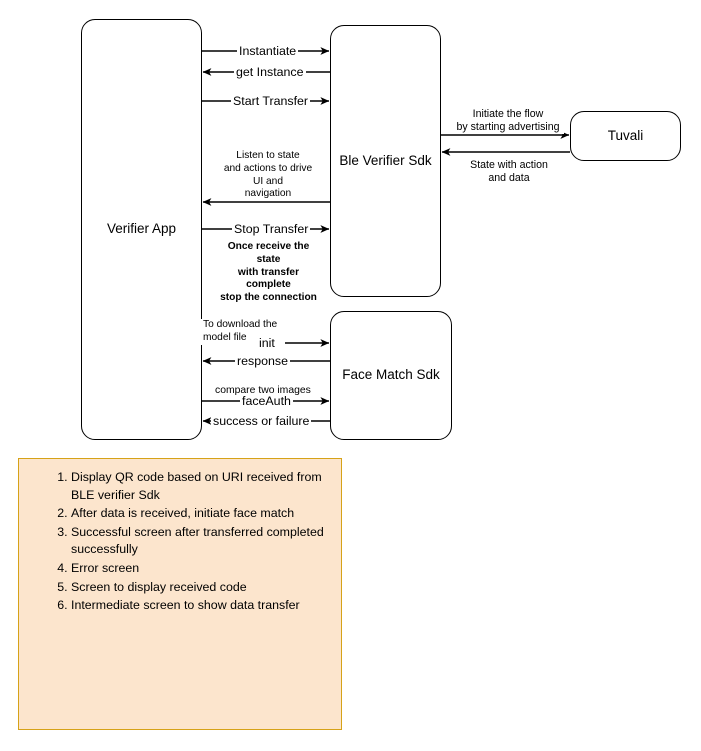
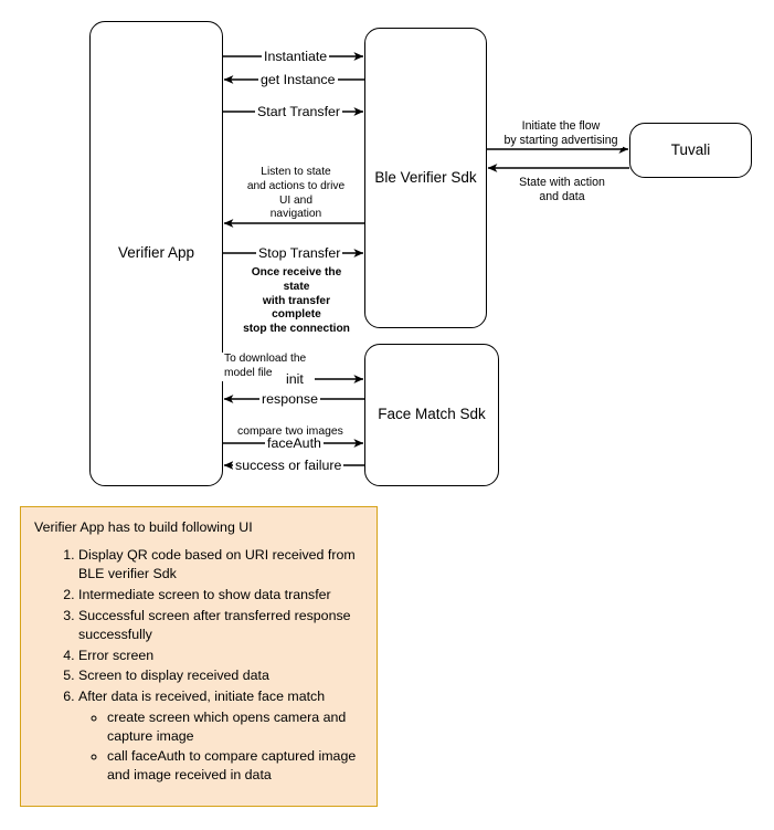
  Verifier App
  Ble Verifier Sdk
  Face Match Sdk
  Tuvali
  Instantiate
  get Instance
  Start Transfer
  Listen to state
  and actions to drive
  UI and
  navigation
  Stop Transfer
  Once receive the state
  with transfer complete
  stop the connection
  Initiate the flow
  by starting advertising
  State with action
  and data
  To download the
  model file
  init
  response
  compare two images
  faceAuth
  success or failure
+ Verifier App has to build following UI
  Display QR code based on URI received from BLE verifier Sdk
- After data is received, initiate face match
+ Intermediate screen to show data transfer
- Successful screen after transferred completed successfully
+ Successful screen after transferred response successfully
  Error screen
- Screen to display received code
+ Screen to display received data
- Intermediate screen to show data transfer
+ After data is received, initiate face match
+ create screen which opens camera and capture image
+ call faceAuth to compare captured image and image received in data
